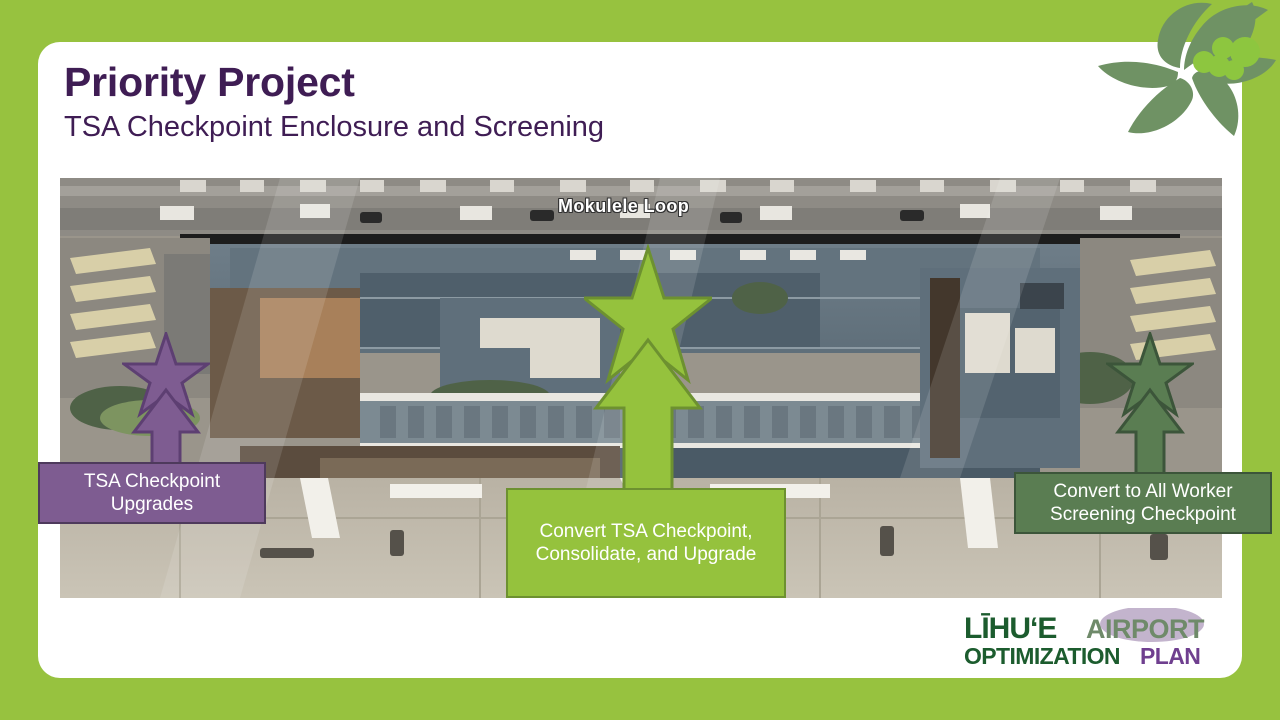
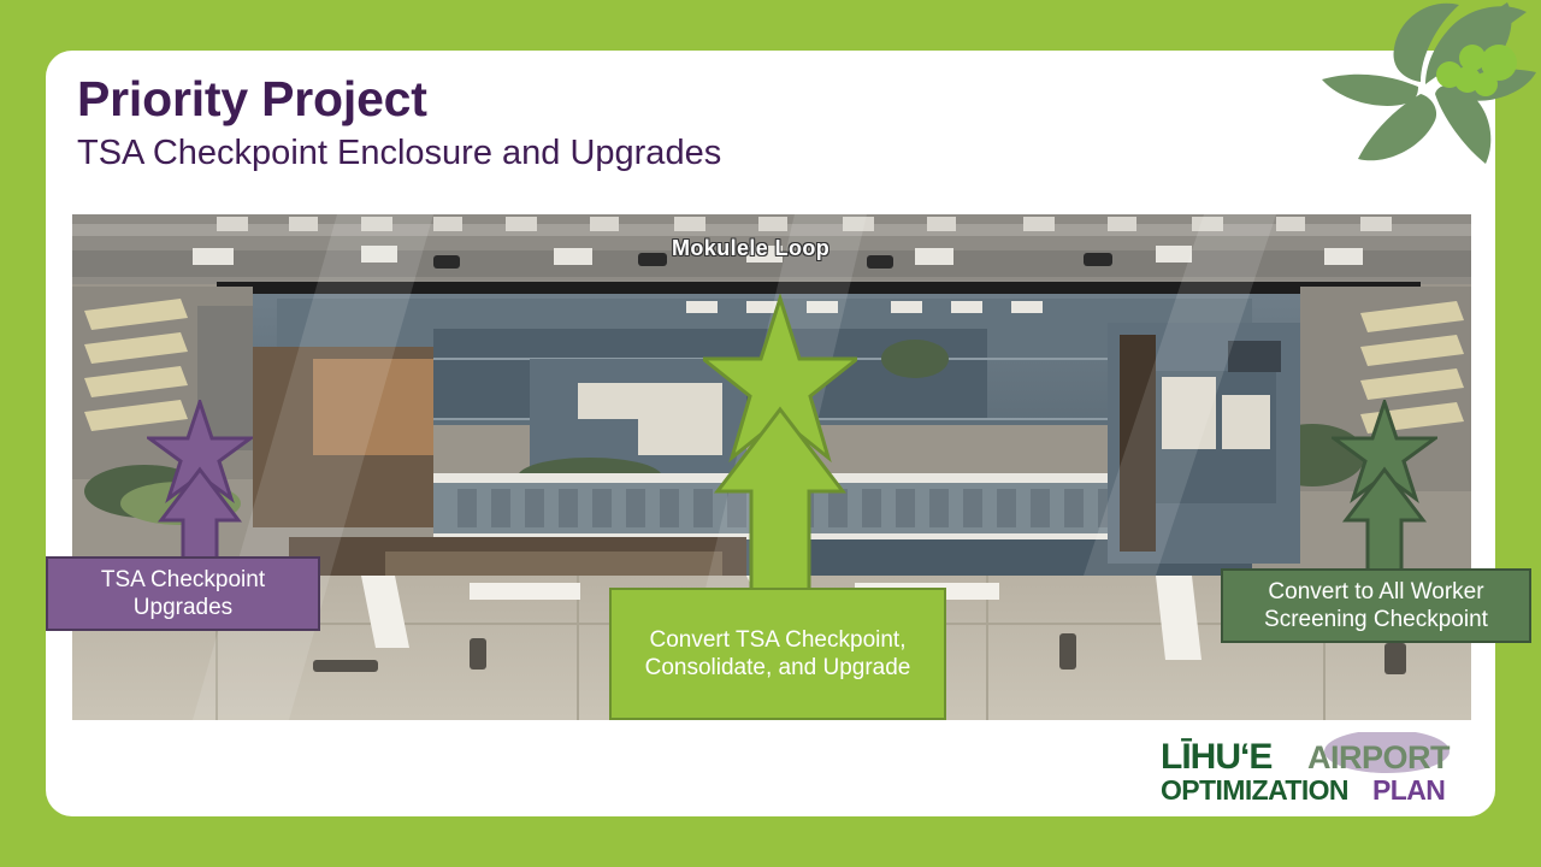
  Priority Project
- TSA Checkpoint Enclosure and Screening
+ TSA Checkpoint Enclosure and Upgrades
  Mokulele Loop
  TSA Checkpoint Upgrades
  Convert TSA Checkpoint, Consolidate, and Upgrade
  Convert to All Worker Screening Checkpoint
  LĪHUʻE
  AIRPORT
  OPTIMIZATION
  PLAN
